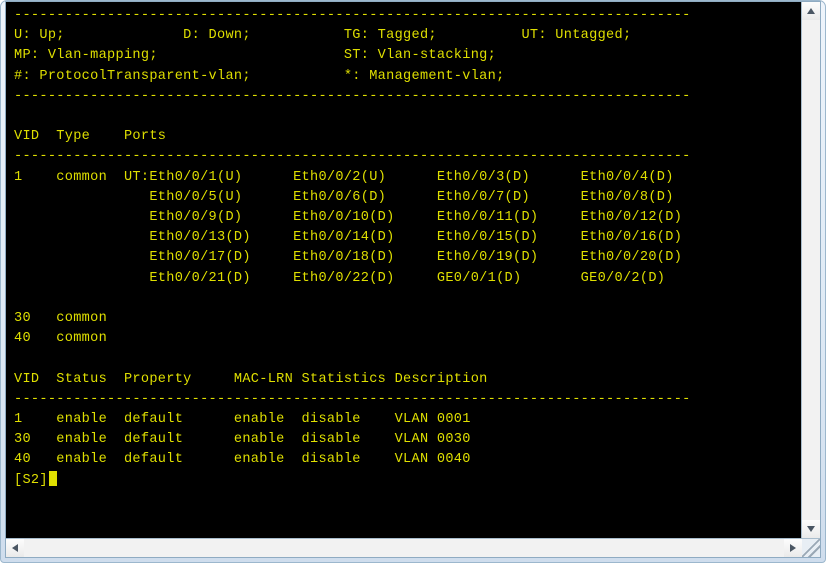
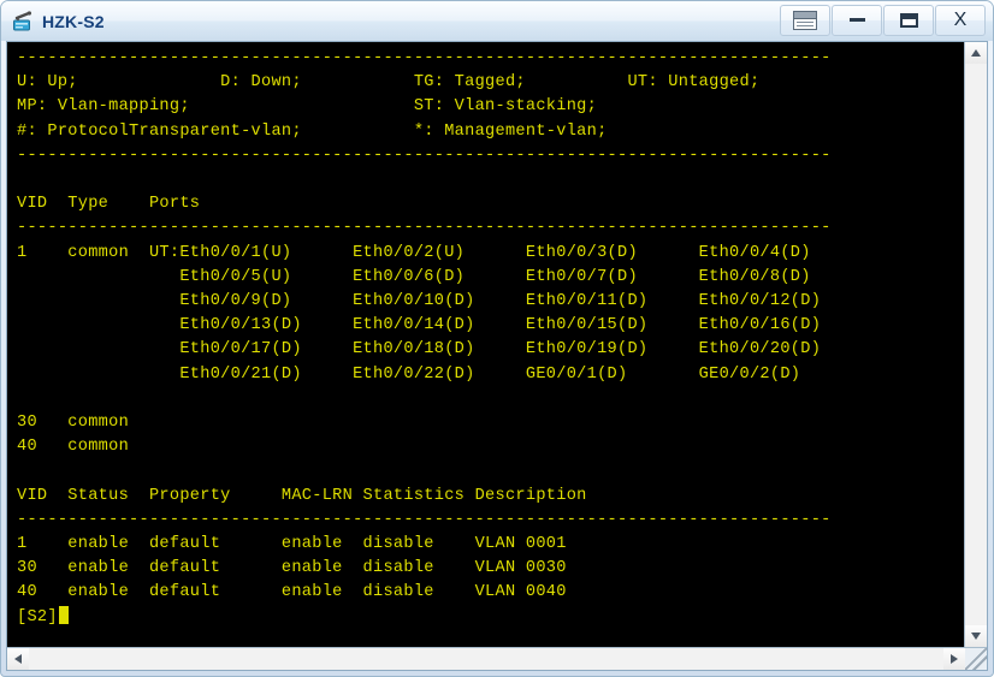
+ HZK-S2
+ X
  --------------------------------------------------------------------------------
  U: Up; D: Down; TG: Tagged; UT: Untagged;
  MP: Vlan-mapping; ST: Vlan-stacking;
  #: ProtocolTransparent-vlan; *: Management-vlan;
  --------------------------------------------------------------------------------
  VID Type Ports
  --------------------------------------------------------------------------------
  1 common UT:Eth0/0/1(U) Eth0/0/2(U) Eth0/0/3(D) Eth0/0/4(D)
  Eth0/0/5(U) Eth0/0/6(D) Eth0/0/7(D) Eth0/0/8(D)
  Eth0/0/9(D) Eth0/0/10(D) Eth0/0/11(D) Eth0/0/12(D)
  Eth0/0/13(D) Eth0/0/14(D) Eth0/0/15(D) Eth0/0/16(D)
  Eth0/0/17(D) Eth0/0/18(D) Eth0/0/19(D) Eth0/0/20(D)
  Eth0/0/21(D) Eth0/0/22(D) GE0/0/1(D) GE0/0/2(D)
  30 common
  40 common
  VID Status Property MAC-LRN Statistics Description
  --------------------------------------------------------------------------------
  1 enable default enable disable VLAN 0001
  30 enable default enable disable VLAN 0030
  40 enable default enable disable VLAN 0040
  [S2]
